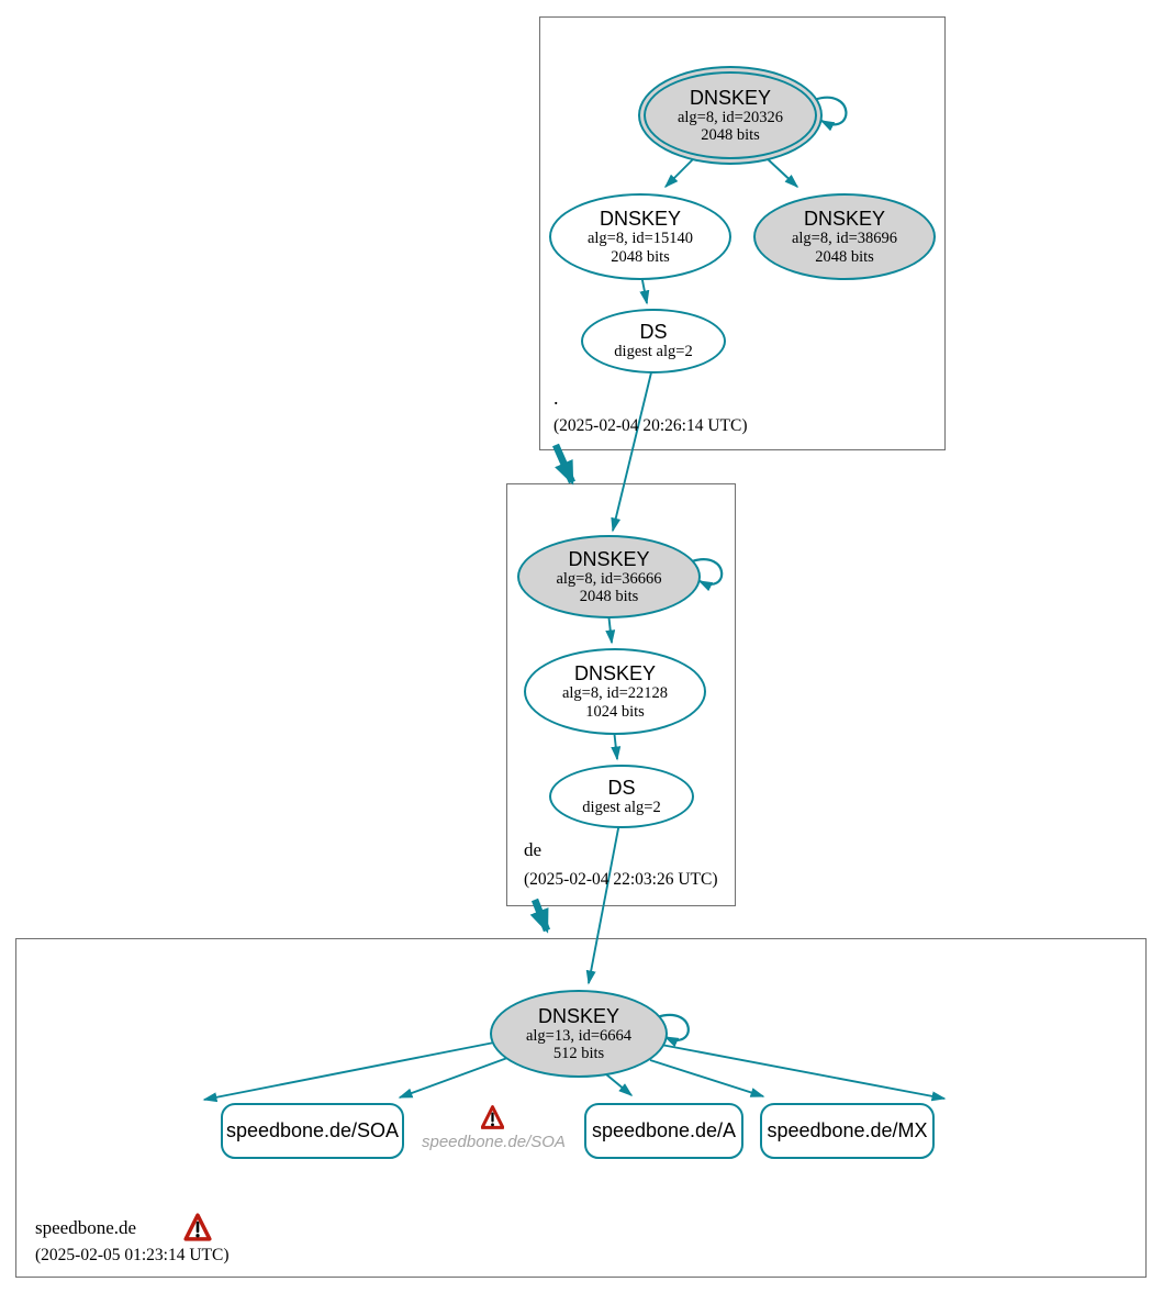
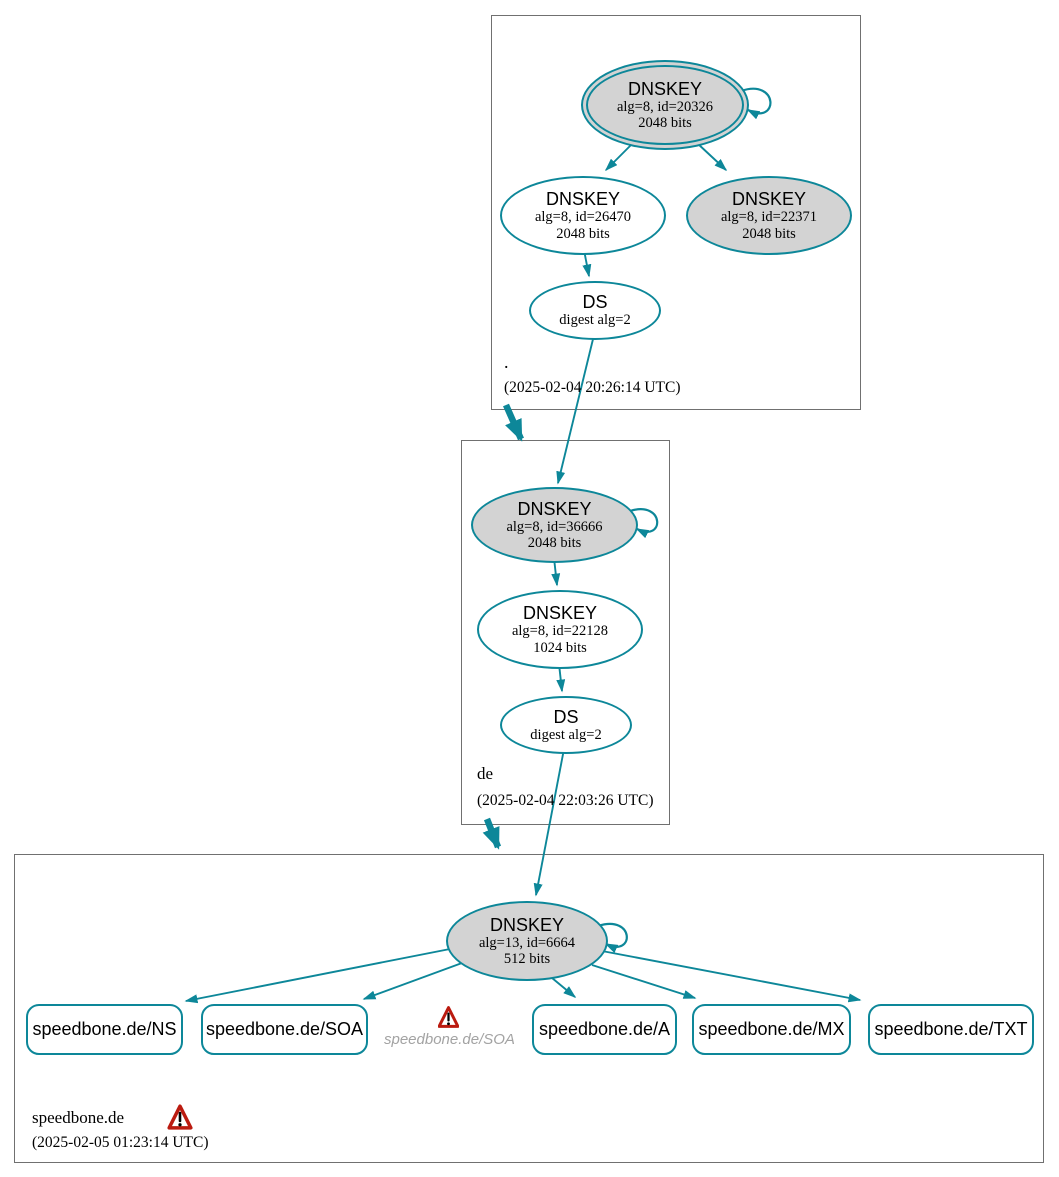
  DNSKEY
  alg=8, id=20326
  2048 bits
  DNSKEY
- alg=8, id=15140
+ alg=8, id=26470
  2048 bits
  DNSKEY
- alg=8, id=38696
+ alg=8, id=22371
  2048 bits
  DS
  digest alg=2
  .
  (2025-02-04 20:26:14 UTC)
  DNSKEY
  alg=8, id=36666
  2048 bits
  DNSKEY
  alg=8, id=22128
  1024 bits
  DS
  digest alg=2
  de
  (2025-02-04 22:03:26 UTC)
  DNSKEY
  alg=13, id=6664
  512 bits
+ speedbone.de/NS
  speedbone.de/SOA
  speedbone.de/A
  speedbone.de/MX
+ speedbone.de/TXT
  speedbone.de/SOA
  speedbone.de
  (2025-02-05 01:23:14 UTC)
